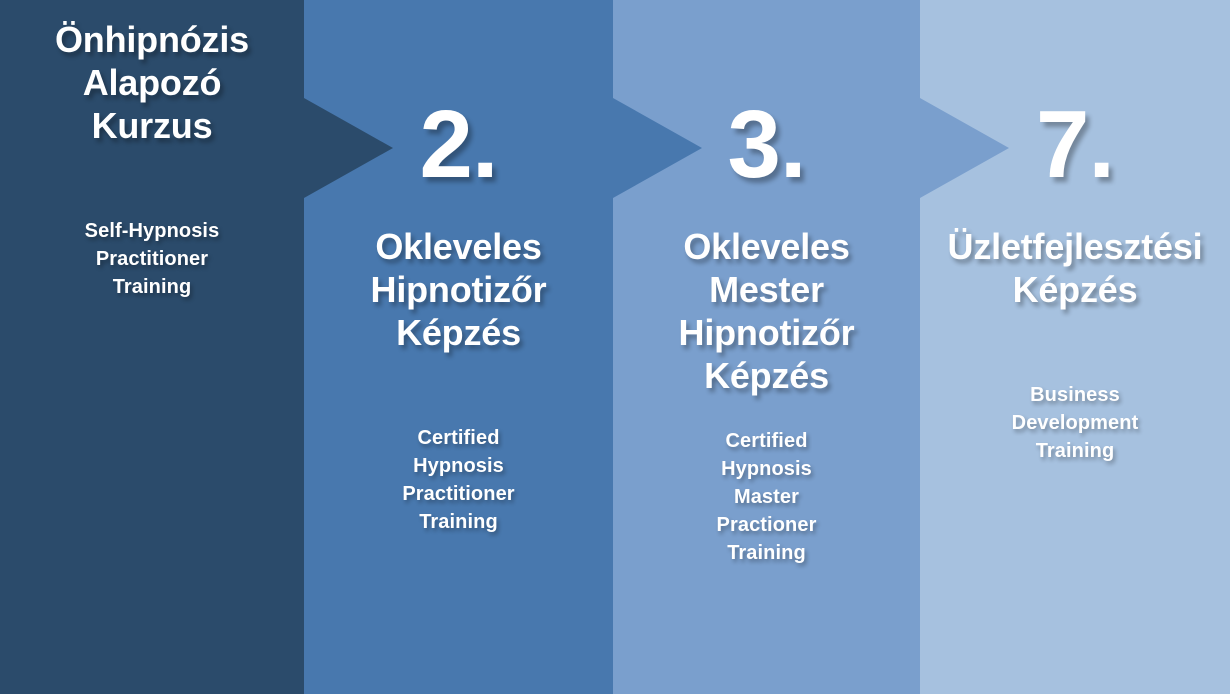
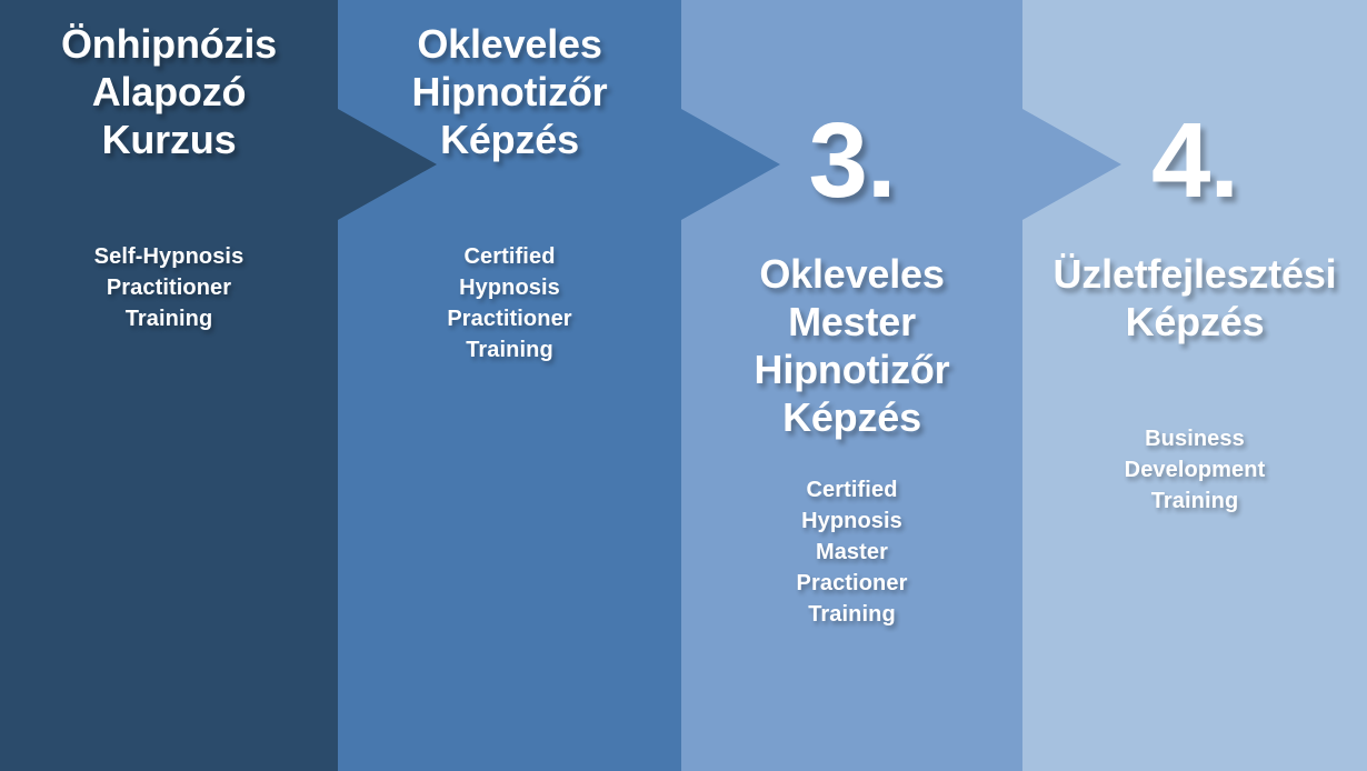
  Önhipnózis
  Alapozó
  Kurzus
  Self-Hypnosis
  Practitioner
  Training
- 2.
  Okleveles
  Hipnotizőr
  Képzés
  Certified
  Hypnosis
  Practitioner
  Training
  3.
  Okleveles
  Mester
  Hipnotizőr
  Képzés
  Certified
  Hypnosis
  Master
  Practioner
  Training
- 7.
+ 4.
  Üzletfejlesztési
  Képzés
  Business
  Development
  Training
